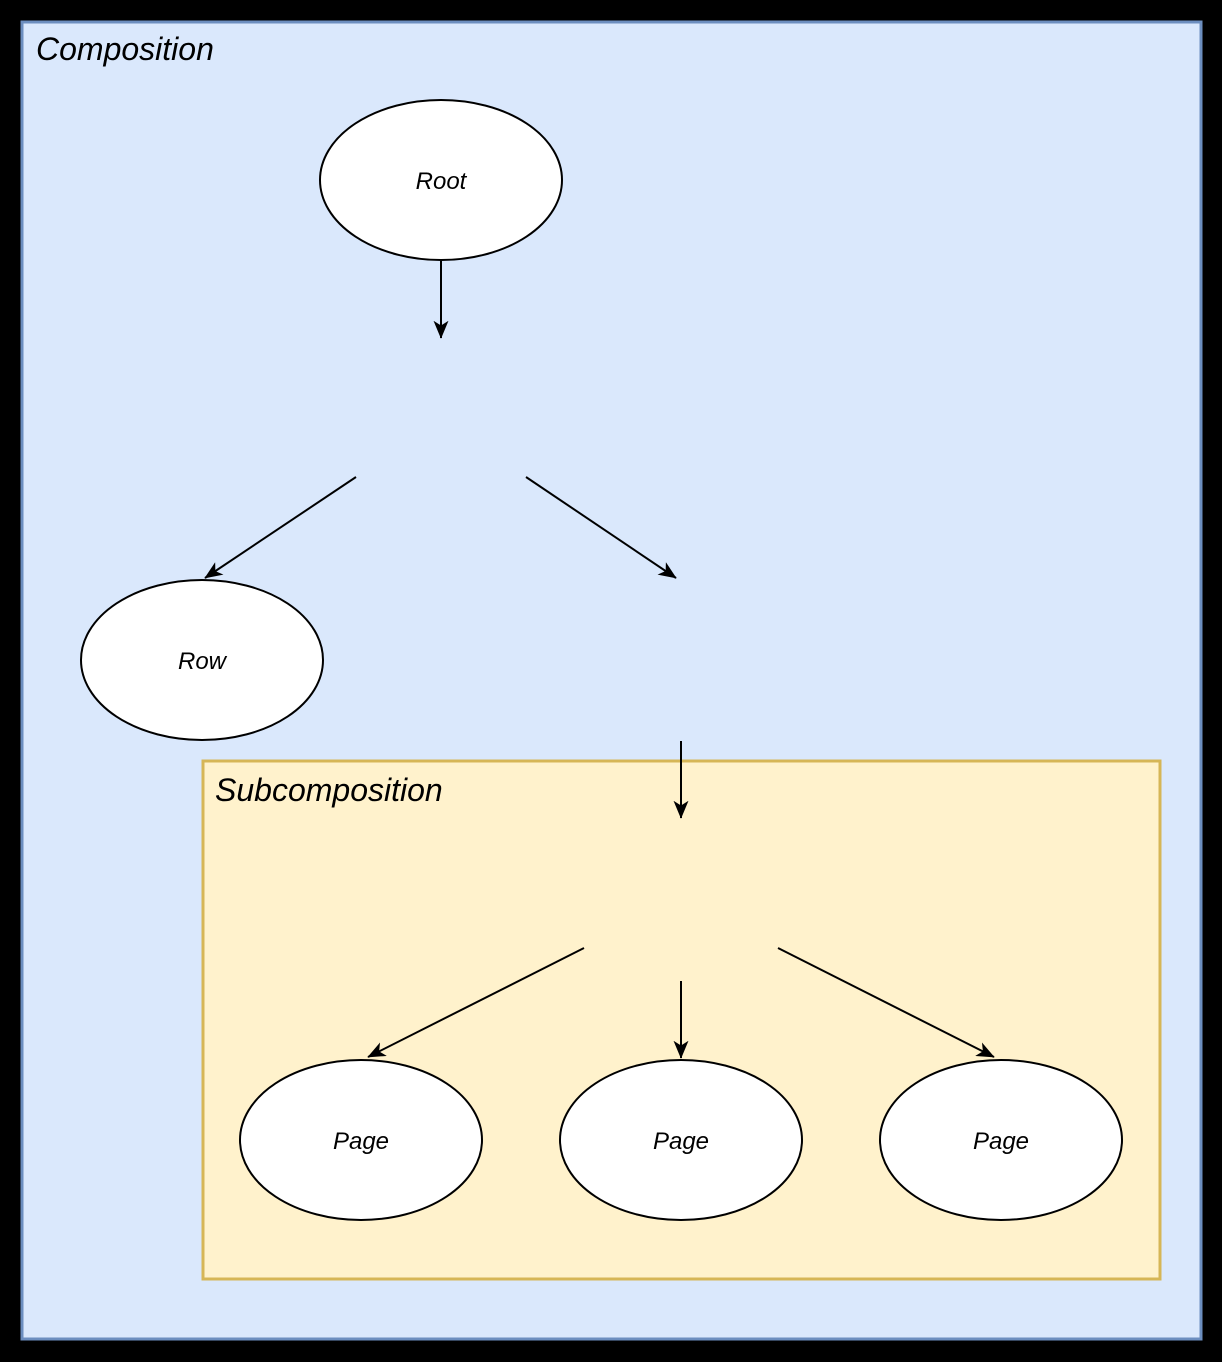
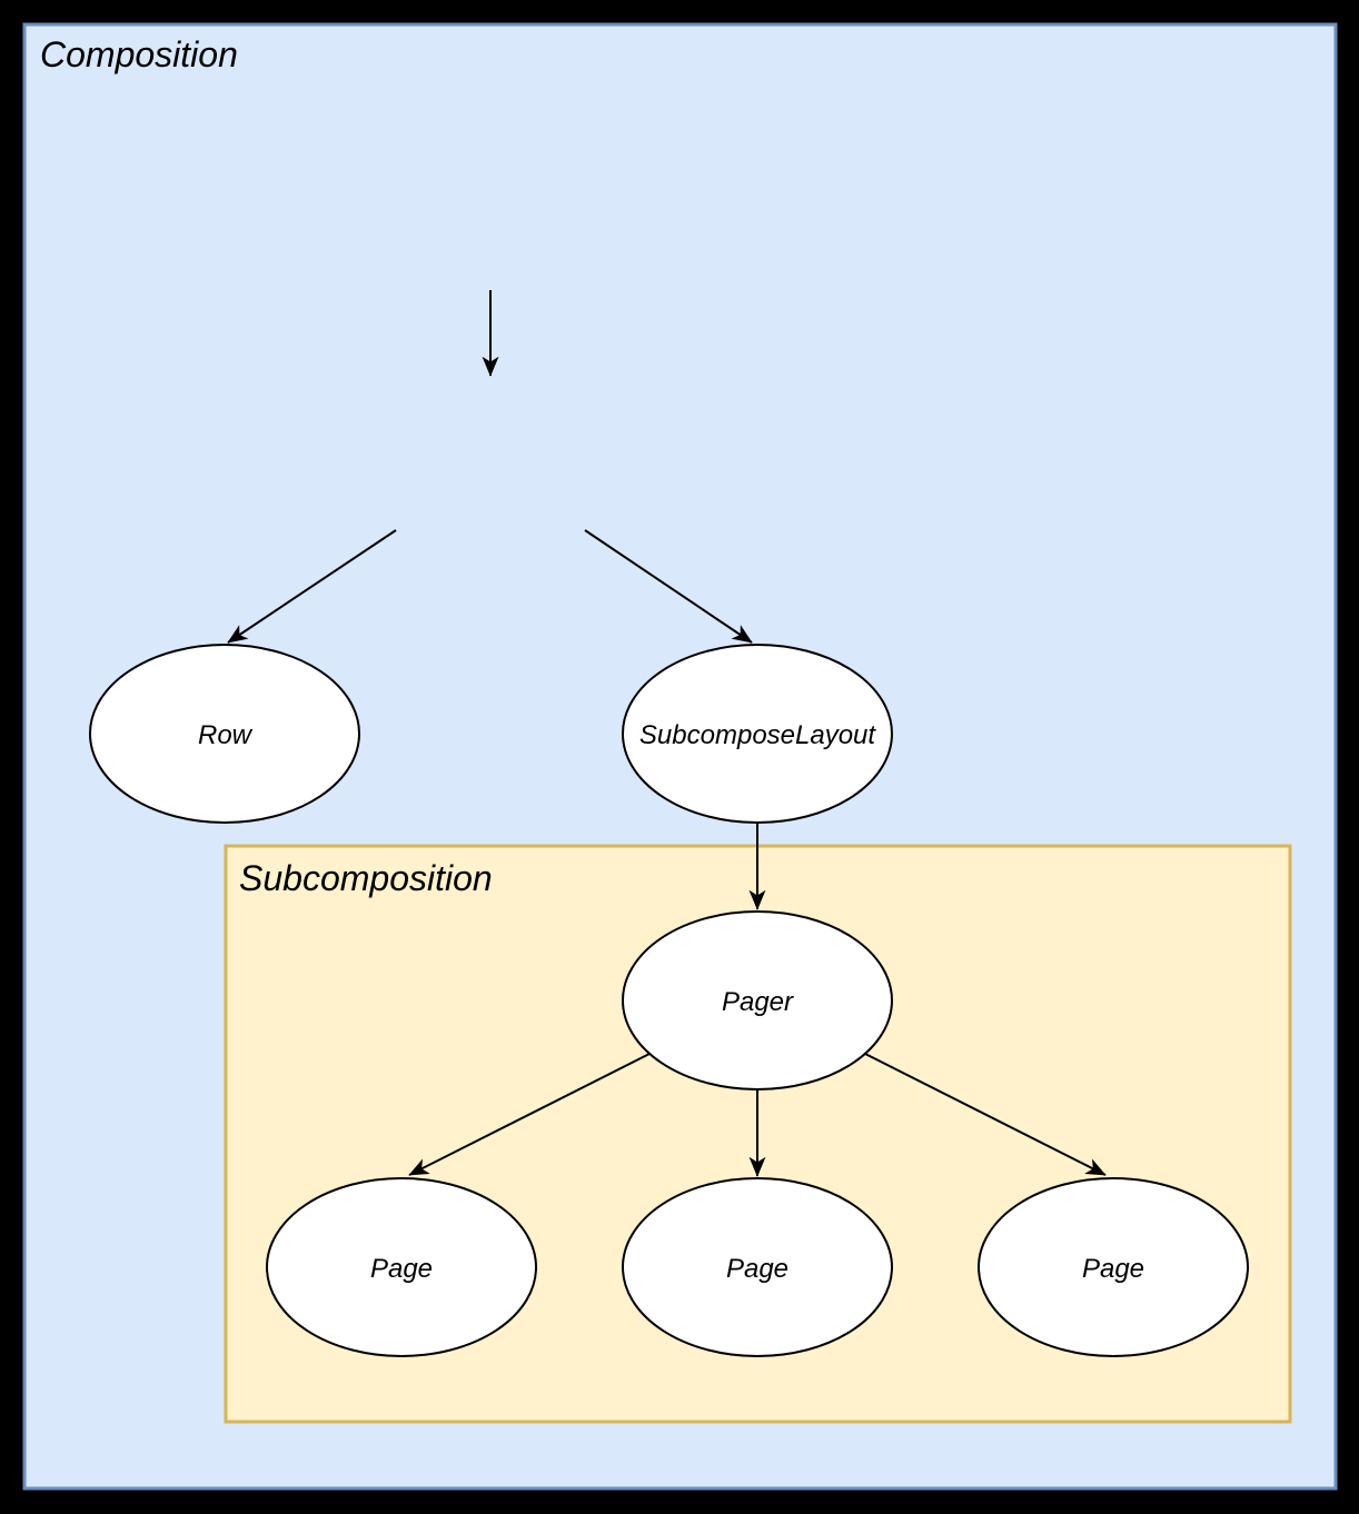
  Composition
  Subcomposition
- Root
  Row
+ SubcomposeLayout
+ Pager
  Page
  Page
  Page
